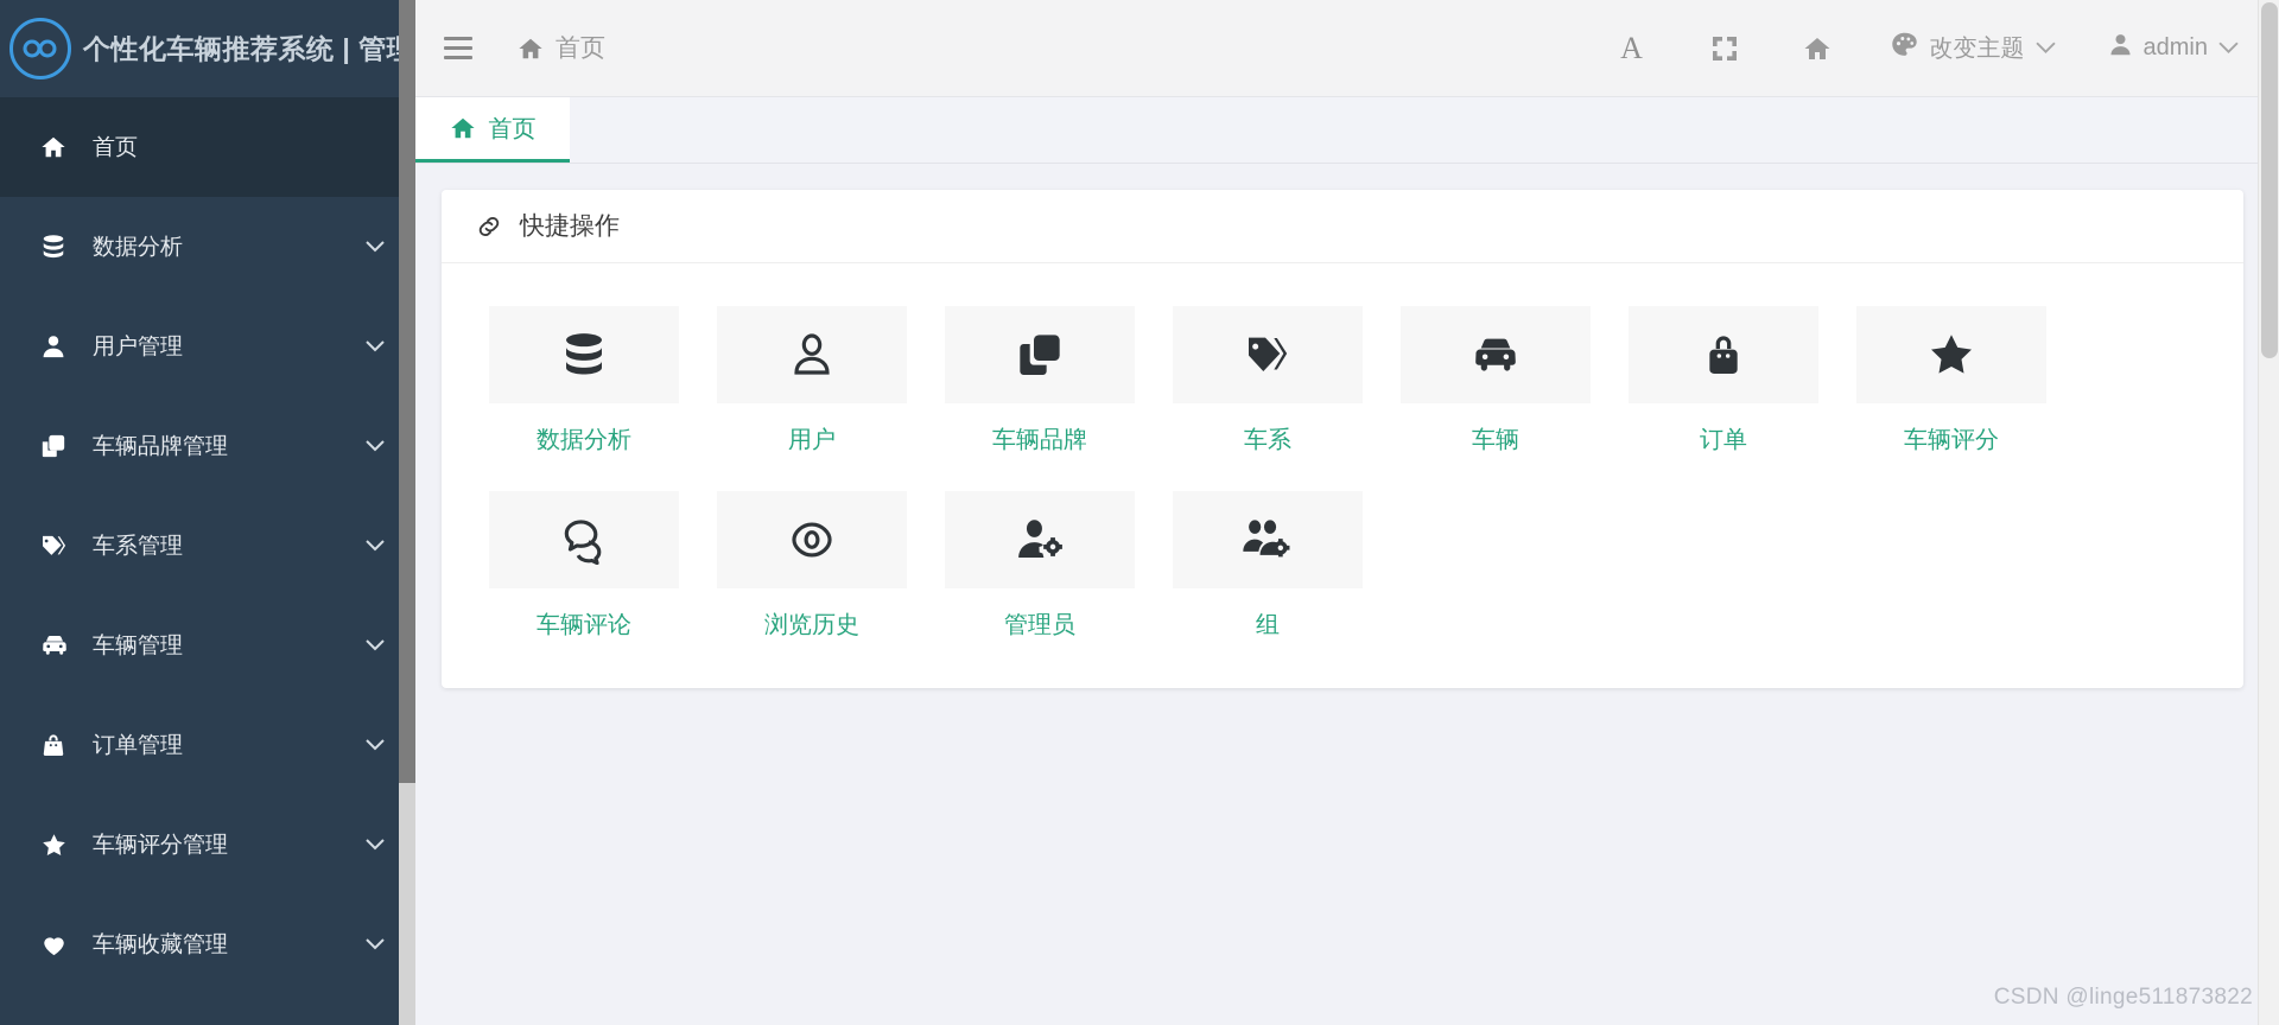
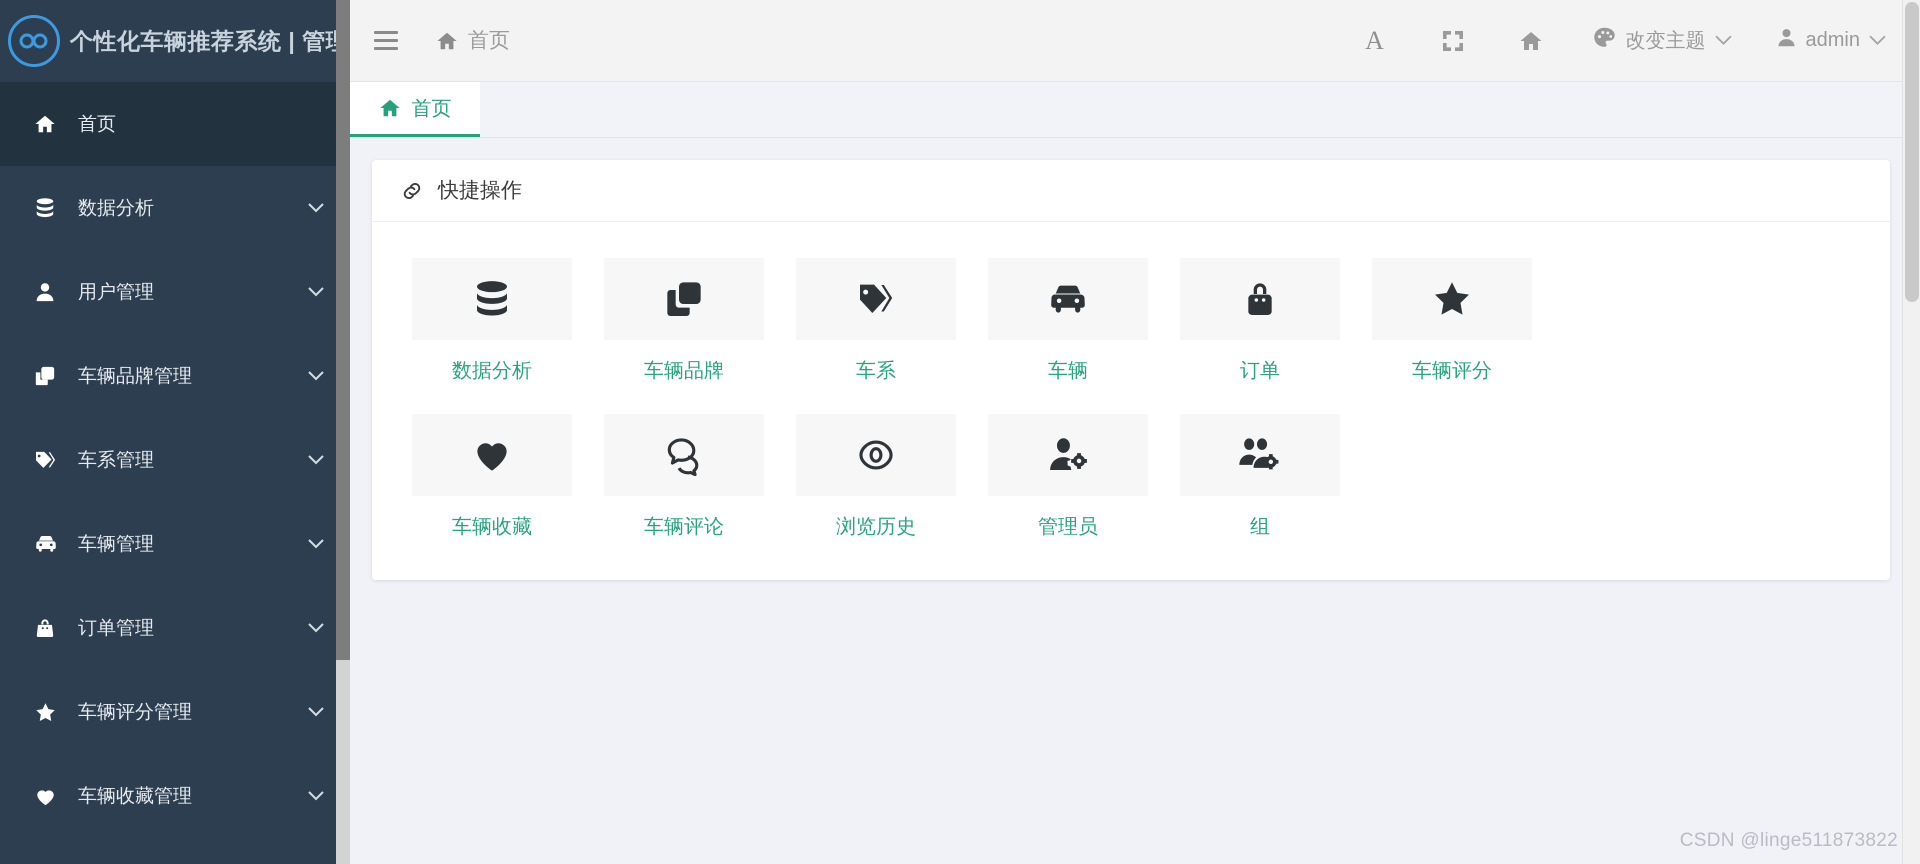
  个性化车辆推荐系统 | 管
  首页
  数据分析
  用户管理
  车辆品牌管理
  车系管理
  车辆管理
  订单管理
  车辆评分管理
  车辆收藏管理
  首页
  A
  改变主题
  admin
  首页
  快捷操作
  数据分析
- 用户
  车辆品牌
  车系
  车辆
  订单
  车辆评分
+ 车辆收藏
  车辆评论
  浏览历史
  管理员
  组
  CSDN @linge511873822
